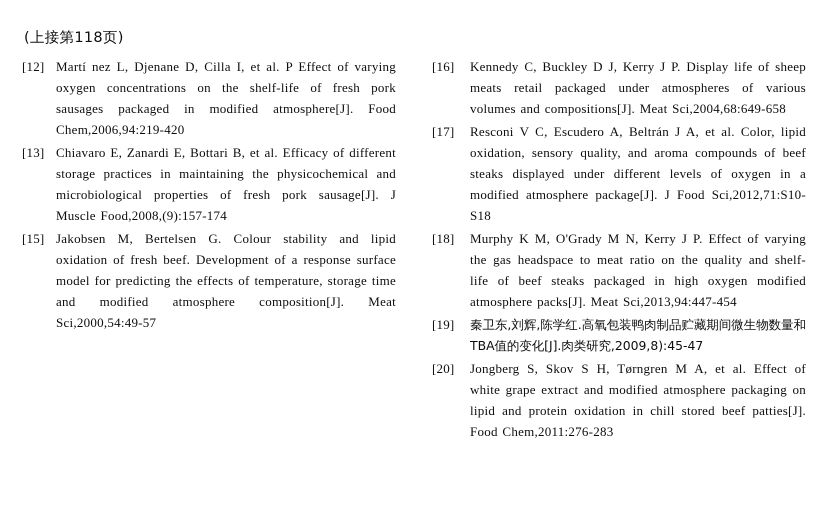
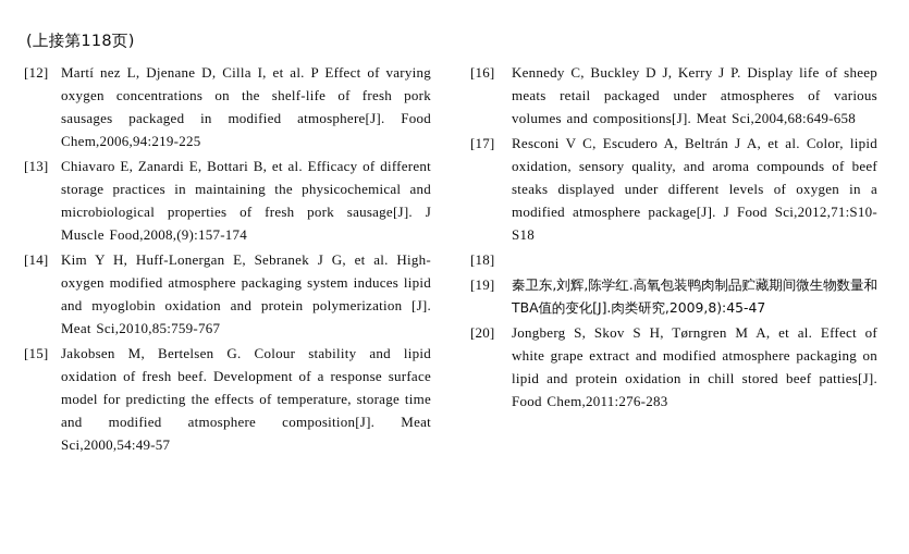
  (上接第118页)
  [12]
- Martí nez L, Djenane D, Cilla I, et al. P Effect of varying oxygen concentrations on the shelf-life of fresh pork sausages packaged in modified atmosphere[J]. Food Chem,2006,94:219-420
+ Martí nez L, Djenane D, Cilla I, et al. P Effect of varying oxygen concentrations on the shelf-life of fresh pork sausages packaged in modified atmosphere[J]. Food Chem,2006,94:219-225
  [13]
  Chiavaro E, Zanardi E, Bottari B, et al. Efficacy of different storage practices in maintaining the physicochemical and microbiological properties of fresh pork sausage[J]. J Muscle Food,2008,(9):157-174
+ [14]
+ Kim Y H, Huff-Lonergan E, Sebranek J G, et al. High-oxygen modified atmosphere packaging system induces lipid and myoglobin oxidation and protein polymerization [J]. Meat Sci,2010,85:759-767
  [15]
  Jakobsen M, Bertelsen G. Colour stability and lipid oxidation of fresh beef. Development of a response surface model for predicting the effects of temperature, storage time and modified atmosphere composition[J]. Meat Sci,2000,54:49-57
  [16]
  Kennedy C, Buckley D J, Kerry J P. Display life of sheep meats retail packaged under atmospheres of various volumes and compositions[J]. Meat Sci,2004,68:649-658
  [17]
  Resconi V C, Escudero A, Beltrán J A, et al. Color, lipid oxidation, sensory quality, and aroma compounds of beef steaks displayed under different levels of oxygen in a modified atmosphere package[J]. J Food Sci,2012,71:S10-S18
  [18]
- Murphy K M, O'Grady M N, Kerry J P. Effect of varying the gas headspace to meat ratio on the quality and shelf-life of beef steaks packaged in high oxygen modified atmosphere packs[J]. Meat Sci,2013,94:447-454
  [19]
  秦卫东,刘辉,陈学红.高氧包装鸭肉制品贮藏期间微生物数量和TBA值的变化[J].肉类研究,2009,8):45-47
  [20]
  Jongberg S, Skov S H, Tørngren M A, et al. Effect of white grape extract and modified atmosphere packaging on lipid and protein oxidation in chill stored beef patties[J]. Food Chem,2011:276-283
